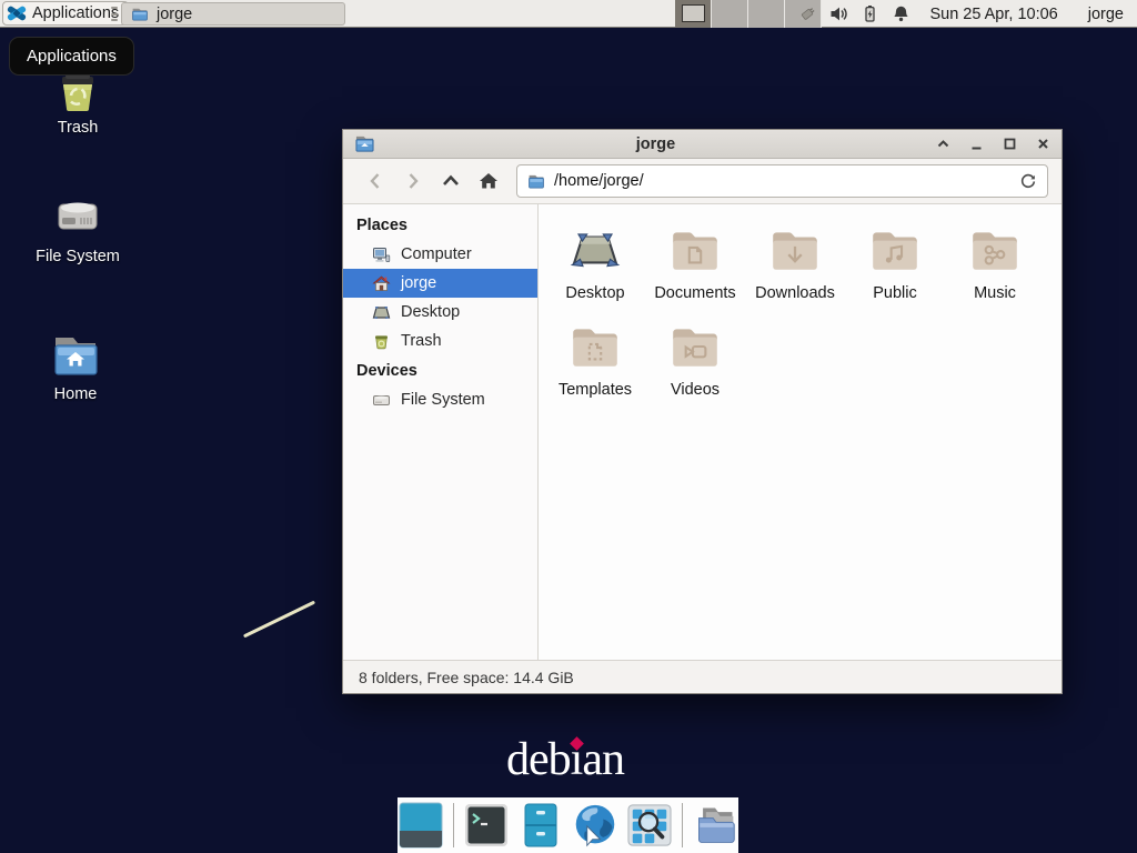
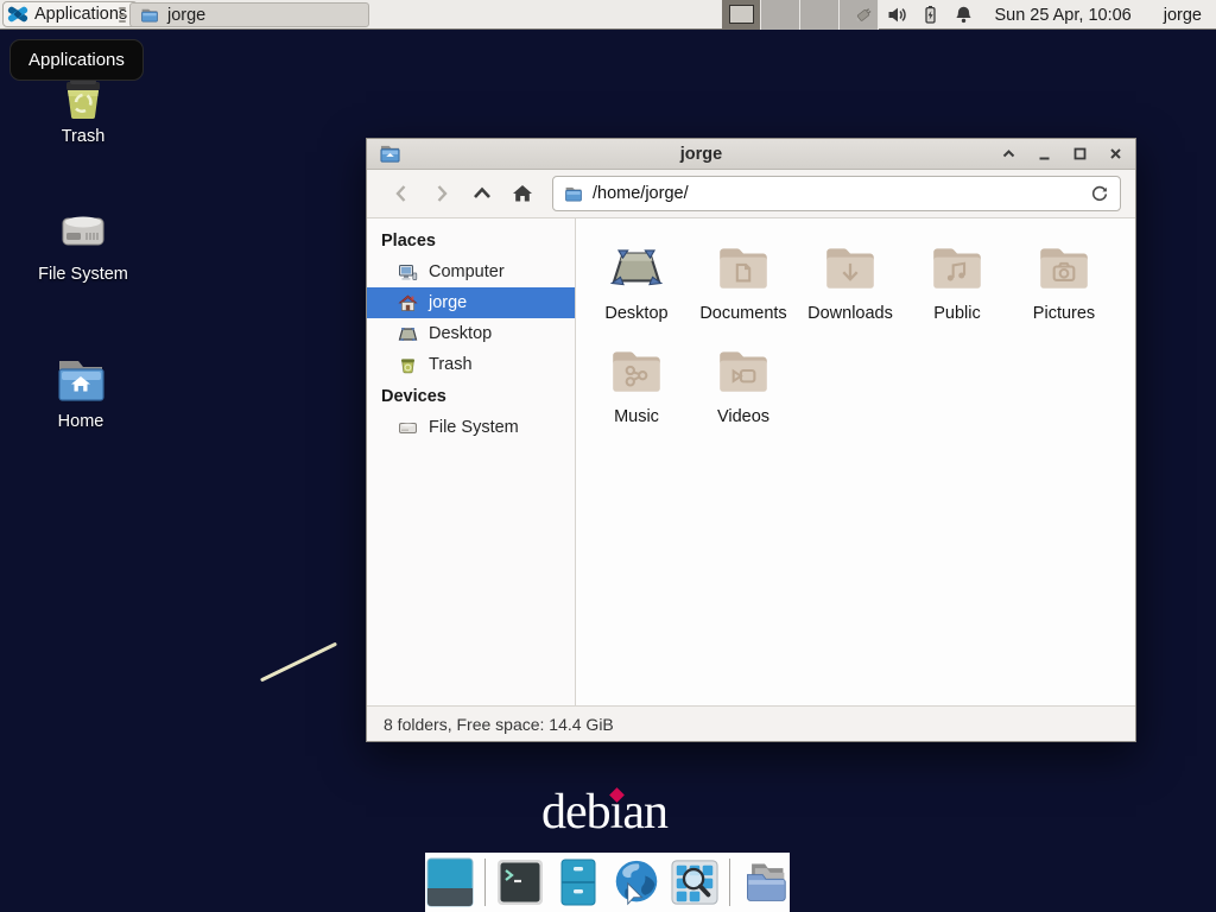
  Application
  jorge
  Sun 25 Apr, 10:06
  jorge
  Applications
  Trash
  File System
  Home
  debian
  jorge
  /home/jorge/
  Places
  Computer
  jorge
  Desktop
  Trash
  Devices
  File System
  Desktop
  Documents
  Downloads
  Public
+ Pictures
  Music
- Templates
  Videos
  8 folders, Free space: 14.4 GiB
